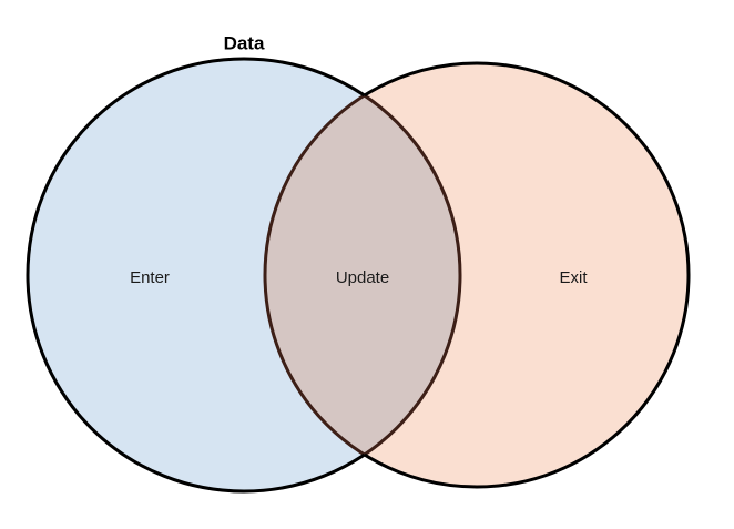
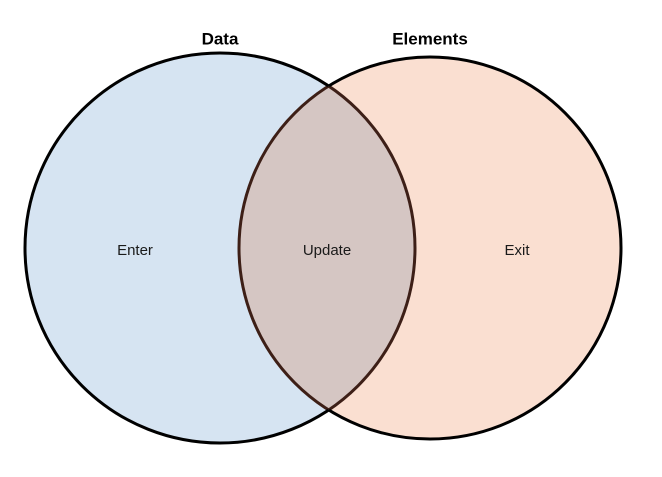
  Data
+ Elements
  Enter
  Update
  Exit
